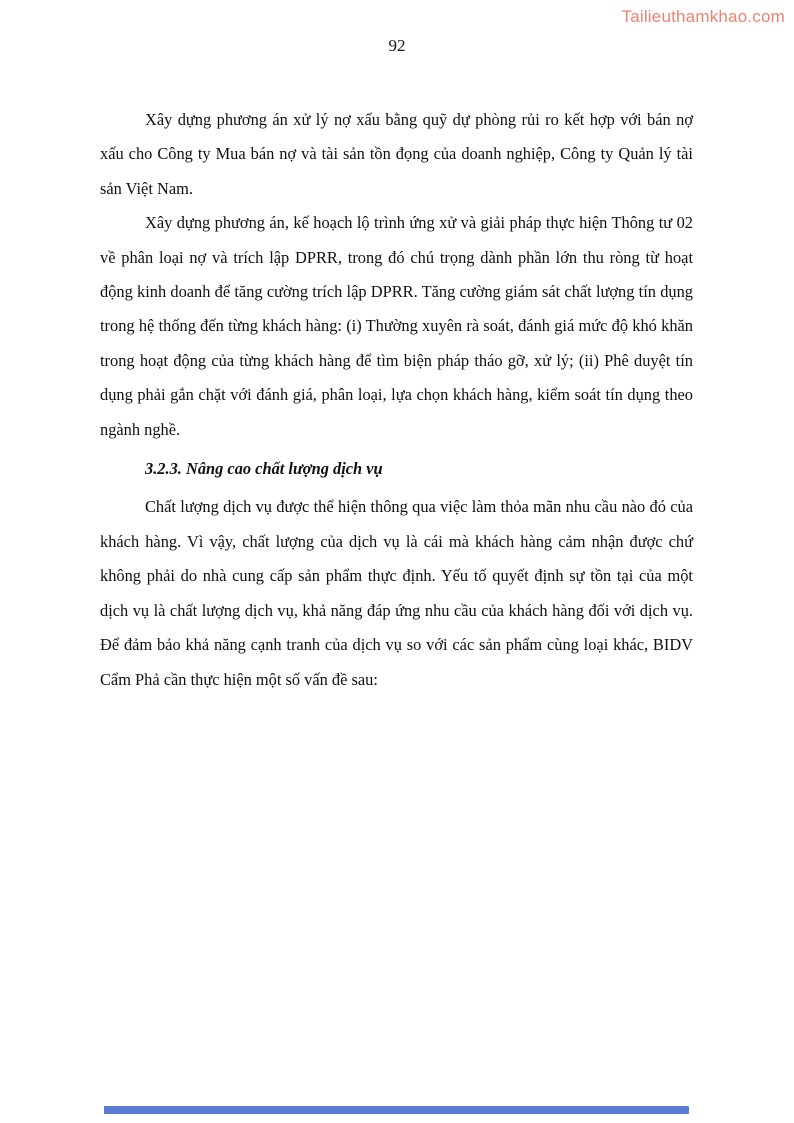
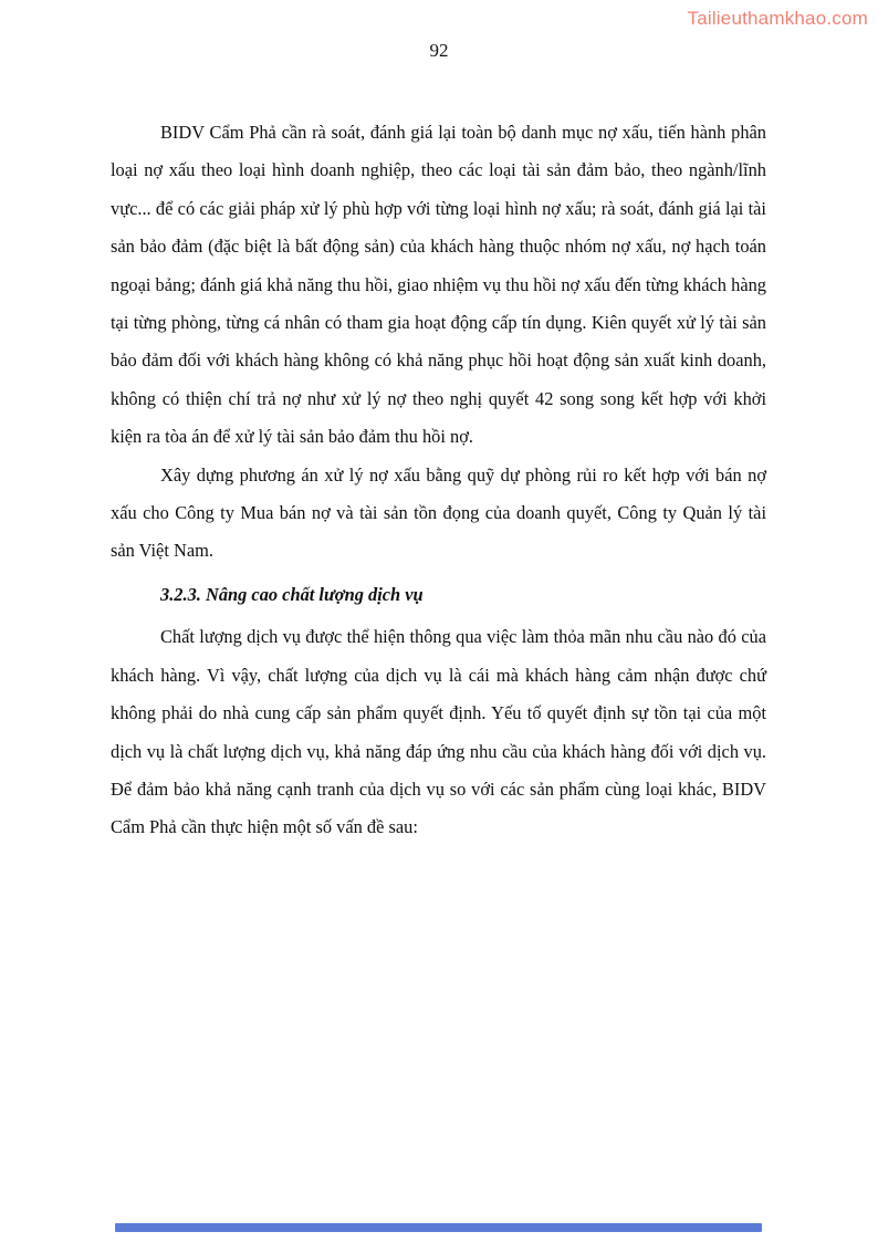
  Tailieuthamkhao.com
  92
+ BIDV Cẩm Phả cần rà soát, đánh giá lại toàn bộ danh mục nợ xấu, tiến hành phân loại nợ xấu theo loại hình doanh nghiệp, theo các loại tài sản đảm bảo, theo ngành/lĩnh vực... để có các giải pháp xử lý phù hợp với từng loại hình nợ xấu; rà soát, đánh giá lại tài sản bảo đảm (đặc biệt là bất động sản) của khách hàng thuộc nhóm nợ xấu, nợ hạch toán ngoại bảng; đánh giá khả năng thu hồi, giao nhiệm vụ thu hồi nợ xấu đến từng khách hàng tại từng phòng, từng cá nhân có tham gia hoạt động cấp tín dụng. Kiên quyết xử lý tài sản bảo đảm đối với khách hàng không có khả năng phục hồi hoạt động sản xuất kinh doanh, không có thiện chí trả nợ như xử lý nợ theo nghị quyết 42 song song kết hợp với khởi kiện ra tòa án để xử lý tài sản bảo đảm thu hồi nợ.
- Xây dựng phương án xử lý nợ xấu bằng quỹ dự phòng rủi ro kết hợp với bán nợ xấu cho Công ty Mua bán nợ và tài sản tồn đọng của doanh nghiệp, Công ty Quản lý tài sản Việt Nam.
+ Xây dựng phương án xử lý nợ xấu bằng quỹ dự phòng rủi ro kết hợp với bán nợ xấu cho Công ty Mua bán nợ và tài sản tồn đọng của doanh quyết, Công ty Quản lý tài sản Việt Nam.
- Xây dựng phương án, kế hoạch lộ trình ứng xử và giải pháp thực hiện Thông tư 02 về phân loại nợ và trích lập DPRR, trong đó chú trọng dành phần lớn thu ròng từ hoạt động kinh doanh để tăng cường trích lập DPRR. Tăng cường giám sát chất lượng tín dụng trong hệ thống đến từng khách hàng: (i) Thường xuyên rà soát, đánh giá mức độ khó khăn trong hoạt động của từng khách hàng để tìm biện pháp tháo gỡ, xử lý; (ii) Phê duyệt tín dụng phải gắn chặt với đánh giá, phân loại, lựa chọn khách hàng, kiểm soát tín dụng theo ngành nghề.
  3.2.3. Nâng cao chất lượng dịch vụ
- Chất lượng dịch vụ được thể hiện thông qua việc làm thỏa mãn nhu cầu nào đó của khách hàng. Vì vậy, chất lượng của dịch vụ là cái mà khách hàng cảm nhận được chứ không phải do nhà cung cấp sản phẩm thực định. Yếu tố quyết định sự tồn tại của một dịch vụ là chất lượng dịch vụ, khả năng đáp ứng nhu cầu của khách hàng đối với dịch vụ. Để đảm bảo khả năng cạnh tranh của dịch vụ so với các sản phẩm cùng loại khác, BIDV Cẩm Phả cần thực hiện một số vấn đề sau:
+ Chất lượng dịch vụ được thể hiện thông qua việc làm thỏa mãn nhu cầu nào đó của khách hàng. Vì vậy, chất lượng của dịch vụ là cái mà khách hàng cảm nhận được chứ không phải do nhà cung cấp sản phẩm quyết định. Yếu tố quyết định sự tồn tại của một dịch vụ là chất lượng dịch vụ, khả năng đáp ứng nhu cầu của khách hàng đối với dịch vụ. Để đảm bảo khả năng cạnh tranh của dịch vụ so với các sản phẩm cùng loại khác, BIDV Cẩm Phả cần thực hiện một số vấn đề sau:
